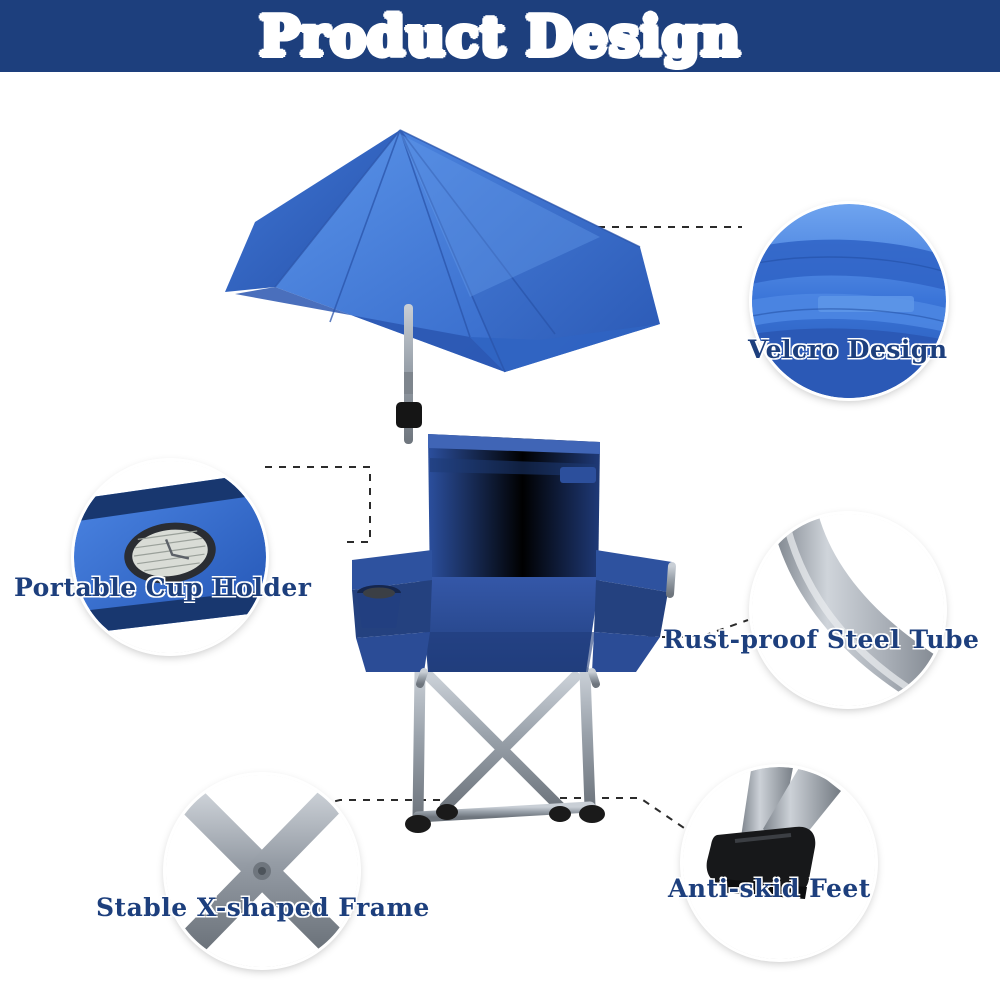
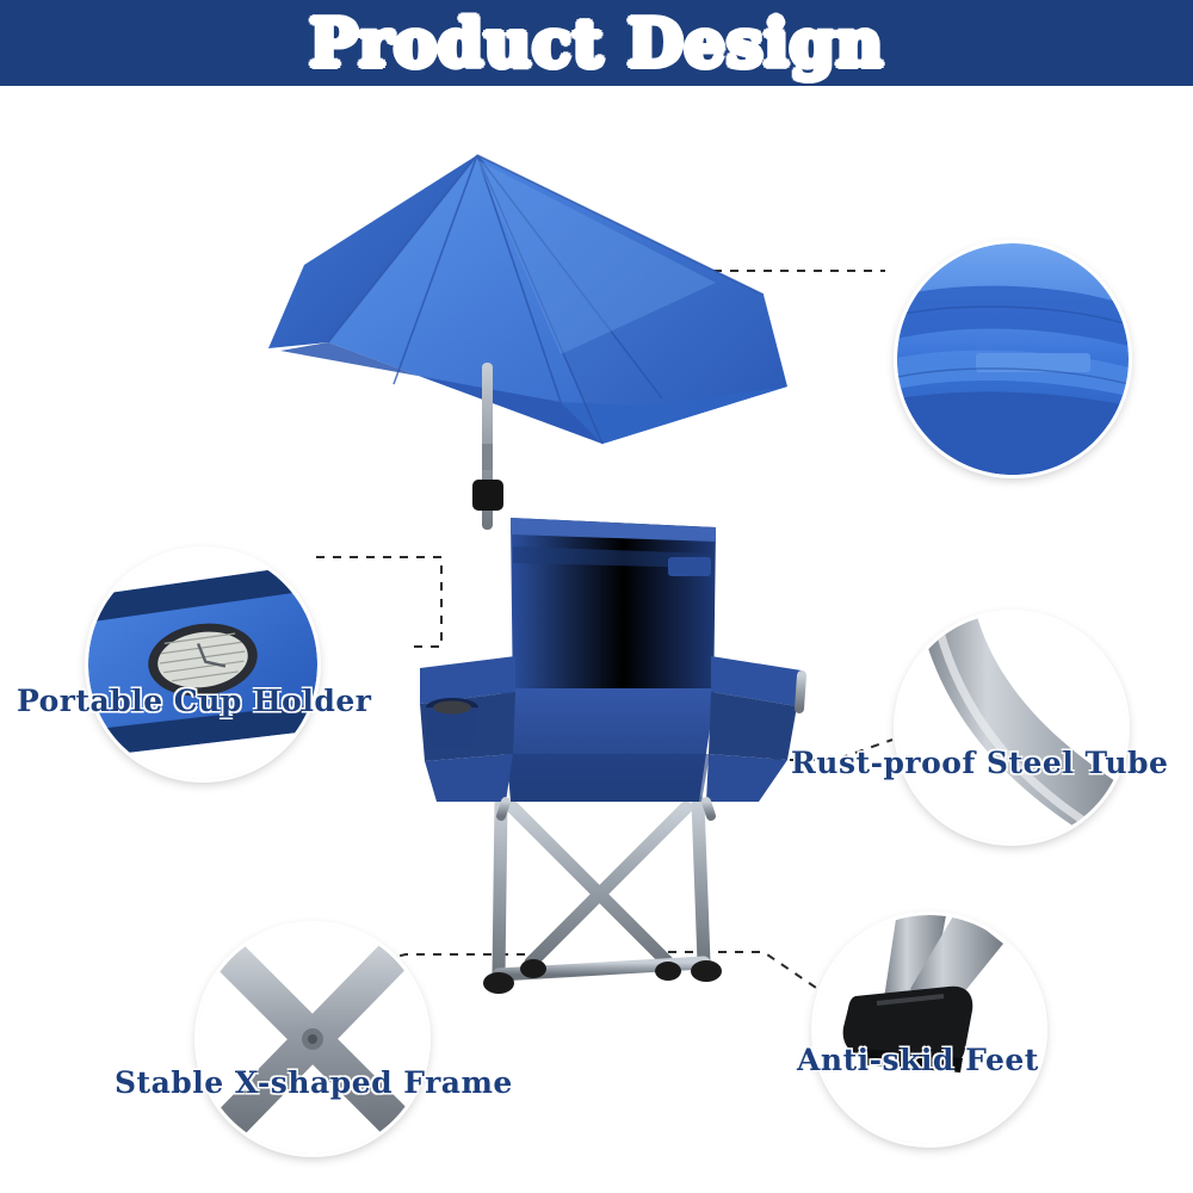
  Product Design
- Velcro Design
  Portable Cup Holder
  Rust-proof Steel Tube
  Stable X-shaped Frame
  Anti-skid Feet
